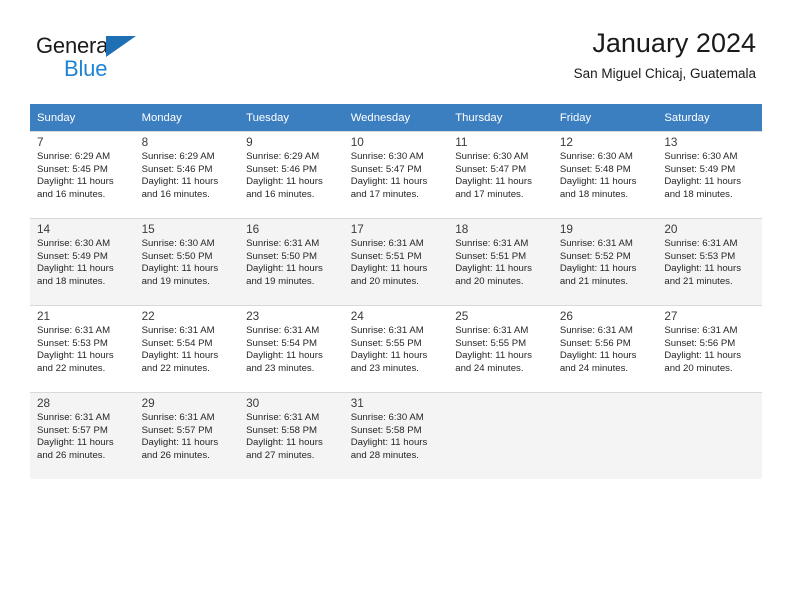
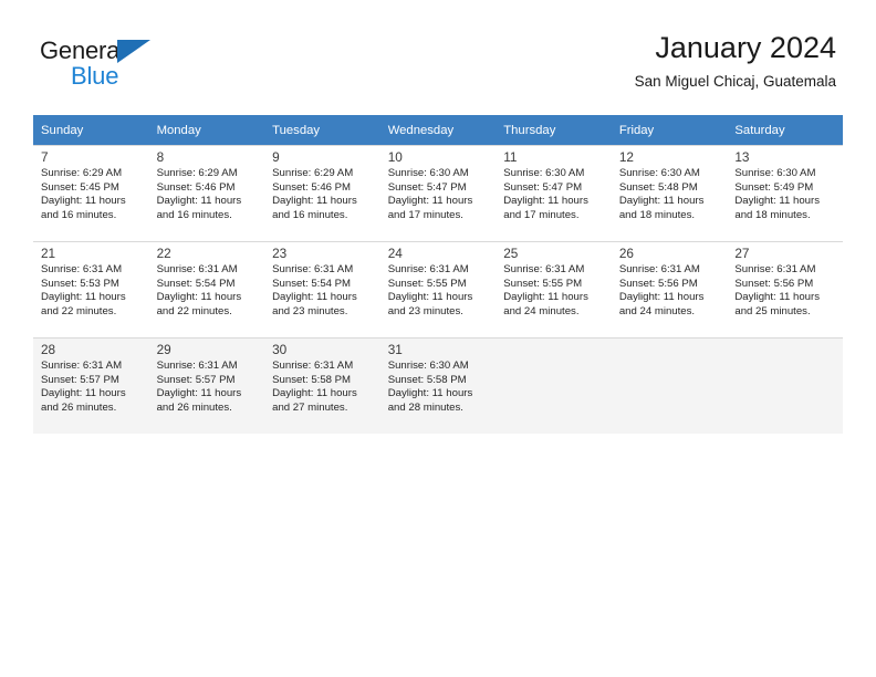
  General
  Blue
  January 2024
  San Miguel Chicaj, Guatemala
  Sunday	Monday	Tuesday	Wednesday	Thursday	Friday	Saturday
  7Sunrise: 6:29 AMSunset: 5:45 PMDaylight: 11 hoursand 16 minutes.	8Sunrise: 6:29 AMSunset: 5:46 PMDaylight: 11 hoursand 16 minutes.	9Sunrise: 6:29 AMSunset: 5:46 PMDaylight: 11 hoursand 16 minutes.	10Sunrise: 6:30 AMSunset: 5:47 PMDaylight: 11 hoursand 17 minutes.	11Sunrise: 6:30 AMSunset: 5:47 PMDaylight: 11 hoursand 17 minutes.	12Sunrise: 6:30 AMSunset: 5:48 PMDaylight: 11 hoursand 18 minutes.	13Sunrise: 6:30 AMSunset: 5:49 PMDaylight: 11 hoursand 18 minutes.
- 14Sunrise: 6:30 AMSunset: 5:49 PMDaylight: 11 hoursand 18 minutes.	15Sunrise: 6:30 AMSunset: 5:50 PMDaylight: 11 hoursand 19 minutes.	16Sunrise: 6:31 AMSunset: 5:50 PMDaylight: 11 hoursand 19 minutes.	17Sunrise: 6:31 AMSunset: 5:51 PMDaylight: 11 hoursand 20 minutes.	18Sunrise: 6:31 AMSunset: 5:51 PMDaylight: 11 hoursand 20 minutes.	19Sunrise: 6:31 AMSunset: 5:52 PMDaylight: 11 hoursand 21 minutes.	20Sunrise: 6:31 AMSunset: 5:53 PMDaylight: 11 hoursand 21 minutes.
- 21Sunrise: 6:31 AMSunset: 5:53 PMDaylight: 11 hoursand 22 minutes.	22Sunrise: 6:31 AMSunset: 5:54 PMDaylight: 11 hoursand 22 minutes.	23Sunrise: 6:31 AMSunset: 5:54 PMDaylight: 11 hoursand 23 minutes.	24Sunrise: 6:31 AMSunset: 5:55 PMDaylight: 11 hoursand 23 minutes.	25Sunrise: 6:31 AMSunset: 5:55 PMDaylight: 11 hoursand 24 minutes.	26Sunrise: 6:31 AMSunset: 5:56 PMDaylight: 11 hoursand 24 minutes.	27Sunrise: 6:31 AMSunset: 5:56 PMDaylight: 11 hoursand 20 minutes.
+ 21Sunrise: 6:31 AMSunset: 5:53 PMDaylight: 11 hoursand 22 minutes.	22Sunrise: 6:31 AMSunset: 5:54 PMDaylight: 11 hoursand 22 minutes.	23Sunrise: 6:31 AMSunset: 5:54 PMDaylight: 11 hoursand 23 minutes.	24Sunrise: 6:31 AMSunset: 5:55 PMDaylight: 11 hoursand 23 minutes.	25Sunrise: 6:31 AMSunset: 5:55 PMDaylight: 11 hoursand 24 minutes.	26Sunrise: 6:31 AMSunset: 5:56 PMDaylight: 11 hoursand 24 minutes.	27Sunrise: 6:31 AMSunset: 5:56 PMDaylight: 11 hoursand 25 minutes.
  28Sunrise: 6:31 AMSunset: 5:57 PMDaylight: 11 hoursand 26 minutes.	29Sunrise: 6:31 AMSunset: 5:57 PMDaylight: 11 hoursand 26 minutes.	30Sunrise: 6:31 AMSunset: 5:58 PMDaylight: 11 hoursand 27 minutes.	31Sunrise: 6:30 AMSunset: 5:58 PMDaylight: 11 hoursand 28 minutes.
